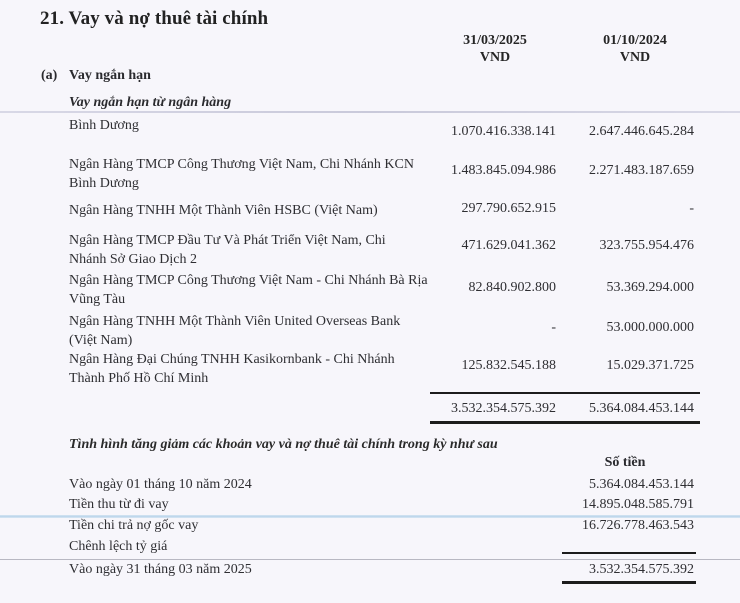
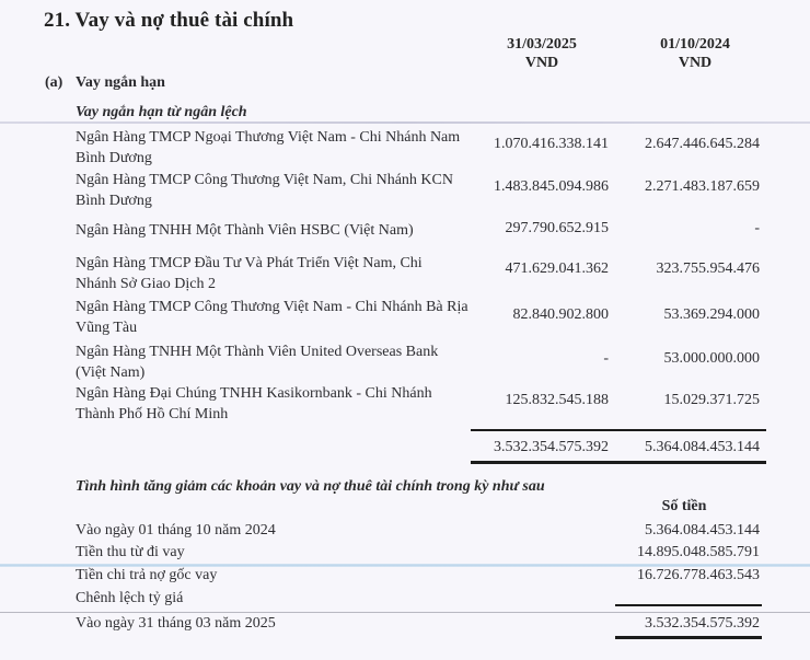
  21. Vay và nợ thuê tài chính
  31/03/2025
  VND
  01/10/2024
  VND
  (a)
  Vay ngắn hạn
- Vay ngắn hạn từ ngân hàng
+ Vay ngắn hạn từ ngân lệch
+ Ngân Hàng TMCP Ngoại Thương Việt Nam - Chi Nhánh Nam
  Bình Dương
  1.070.416.338.141
  2.647.446.645.284
  Ngân Hàng TMCP Công Thương Việt Nam, Chi Nhánh KCN
  Bình Dương
  1.483.845.094.986
  2.271.483.187.659
  Ngân Hàng TNHH Một Thành Viên HSBC (Việt Nam)
  297.790.652.915
  -
  Ngân Hàng TMCP Đầu Tư Và Phát Triển Việt Nam, Chi
  Nhánh Sở Giao Dịch 2
  471.629.041.362
  323.755.954.476
  Ngân Hàng TMCP Công Thương Việt Nam - Chi Nhánh Bà Rịa
  Vũng Tàu
  82.840.902.800
  53.369.294.000
  Ngân Hàng TNHH Một Thành Viên United Overseas Bank
  (Việt Nam)
  -
  53.000.000.000
  Ngân Hàng Đại Chúng TNHH Kasikornbank - Chi Nhánh
  Thành Phố Hồ Chí Minh
  125.832.545.188
  15.029.371.725
  3.532.354.575.392
  5.364.084.453.144
  Tình hình tăng giảm các khoản vay và nợ thuê tài chính trong kỳ như sau
  Số tiền
  Vào ngày 01 tháng 10 năm 2024
  5.364.084.453.144
  Tiền thu từ đi vay
  14.895.048.585.791
  Tiền chi trả nợ gốc vay
  16.726.778.463.543
  Chênh lệch tỷ giá
  Vào ngày 31 tháng 03 năm 2025
  3.532.354.575.392
